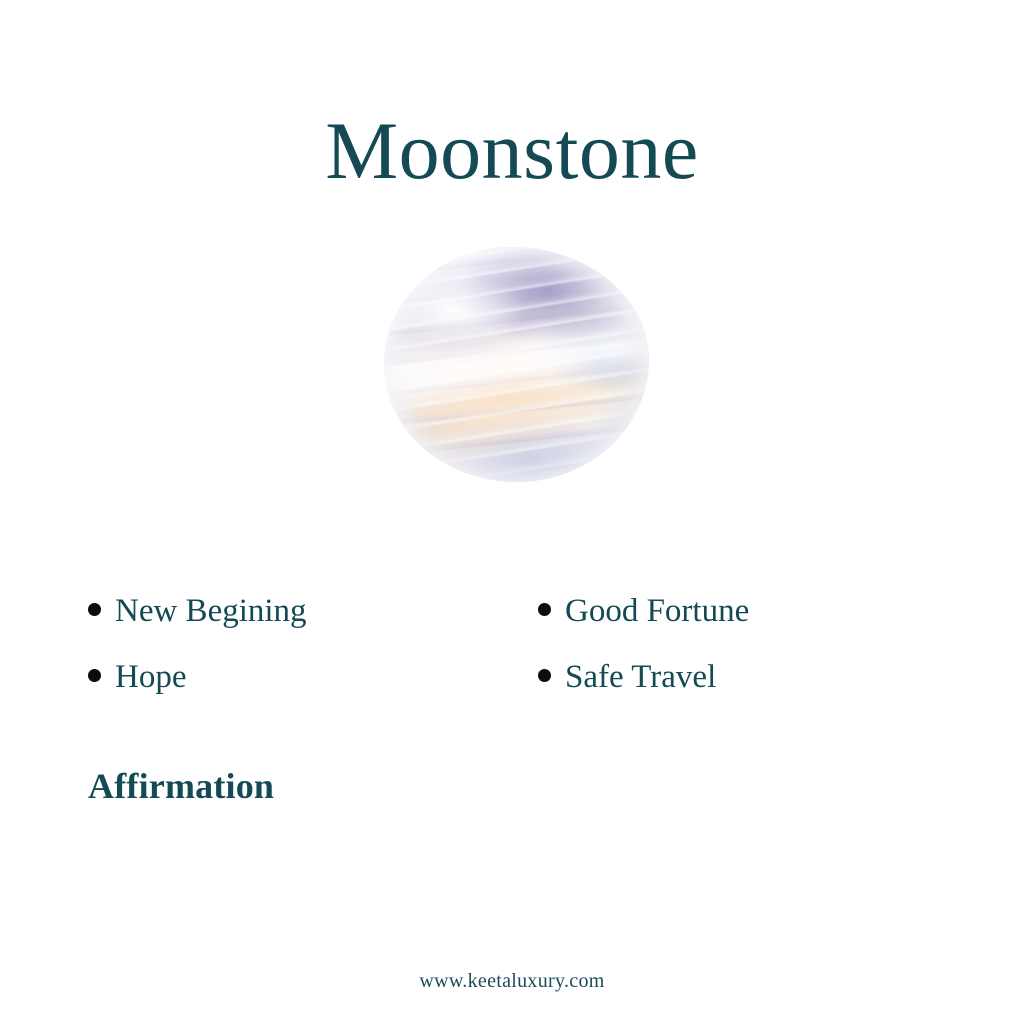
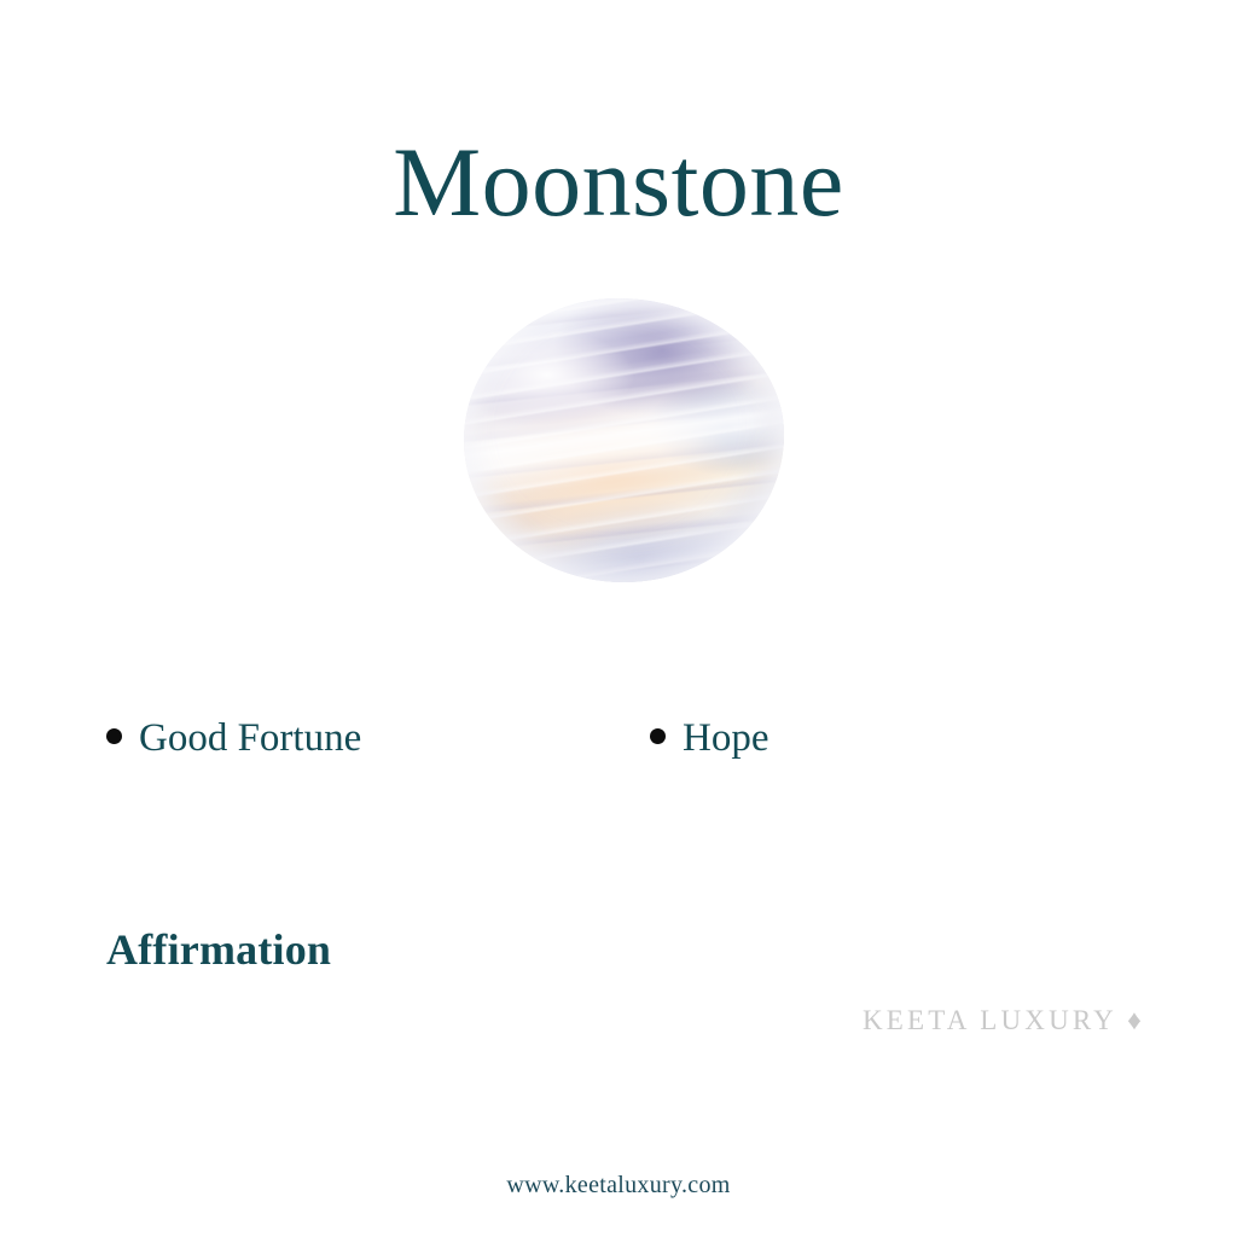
  Moonstone
- New Begining
  Good Fortune
  Hope
- Safe Travel
  Affirmation
+ KEETA LUXURY ♦
  www.keetaluxury.com
